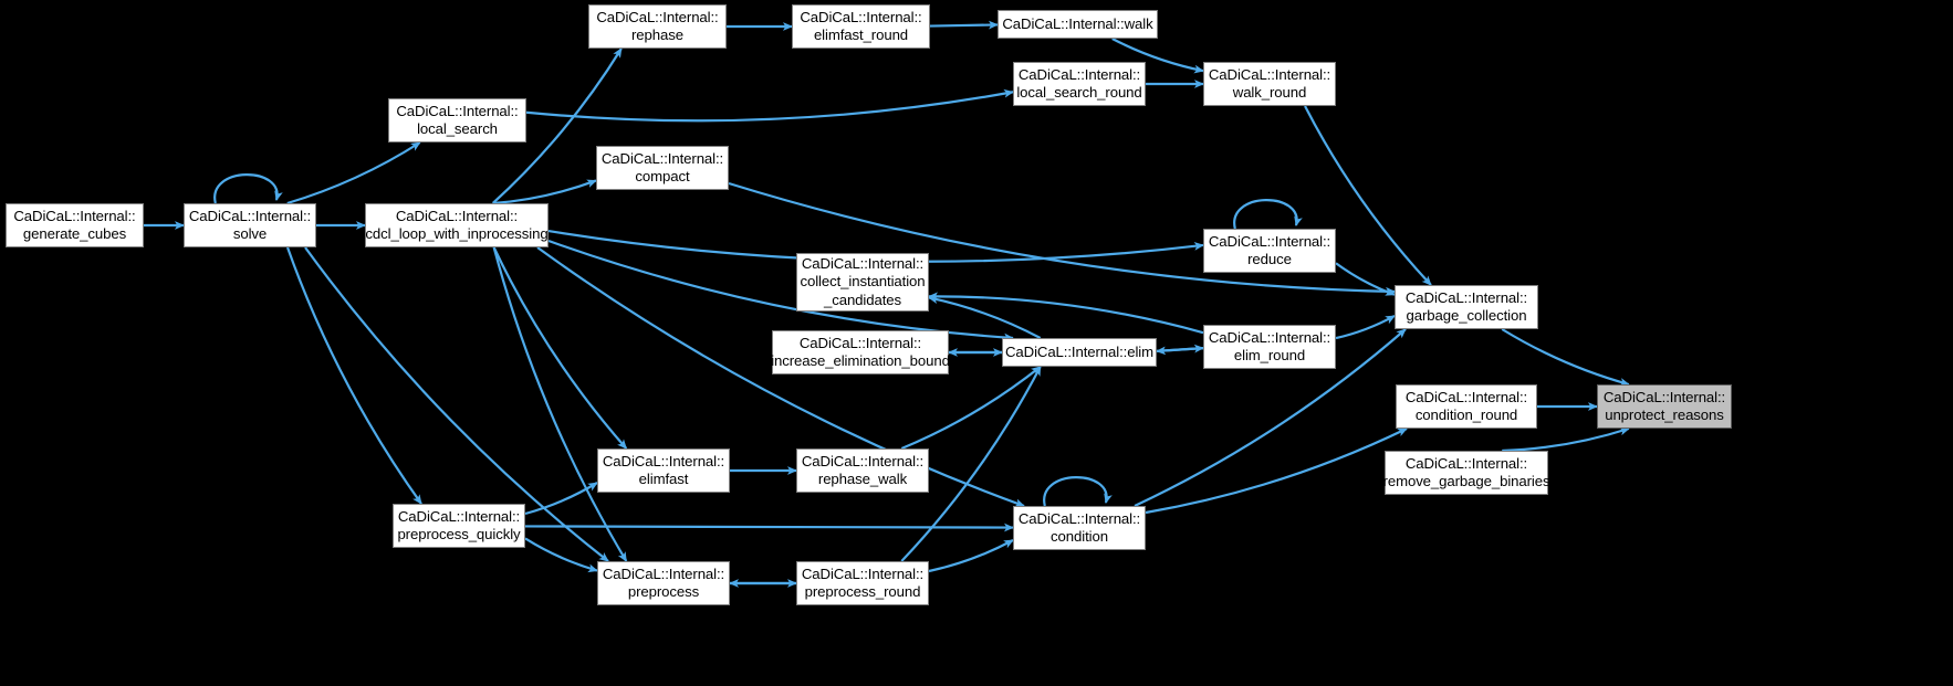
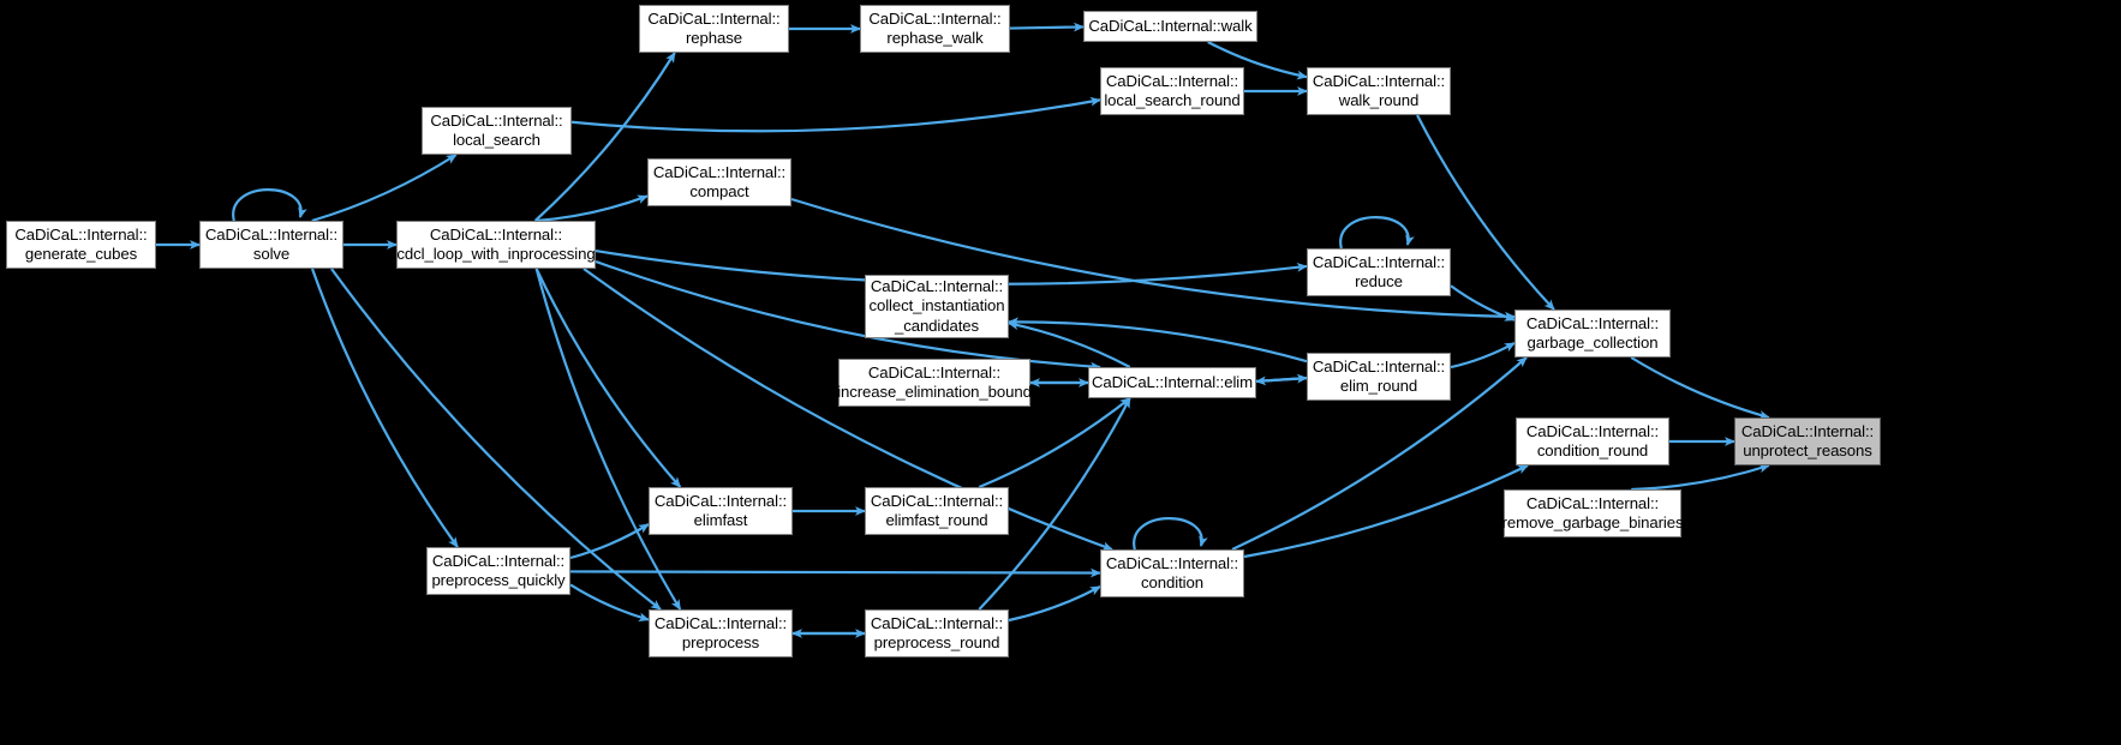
  CaDiCaL::Internal::
  generate_cubes
  CaDiCaL::Internal::
  solve
  CaDiCaL::Internal::
  cdcl_loop_with_inprocessing
  CaDiCaL::Internal::
  local_search
  CaDiCaL::Internal::
  rephase
  CaDiCaL::Internal::
- elimfast_round
+ rephase_walk
  CaDiCaL::Internal::walk
  CaDiCaL::Internal::
  local_search_round
  CaDiCaL::Internal::
  walk_round
  CaDiCaL::Internal::
  compact
  CaDiCaL::Internal::
  reduce
  CaDiCaL::Internal::
  garbage_collection
  CaDiCaL::Internal::
  collect_instantiation
  _candidates
  CaDiCaL::Internal::
  increase_elimination_bound
  CaDiCaL::Internal::elim
  CaDiCaL::Internal::
  elim_round
  CaDiCaL::Internal::
  condition_round
  CaDiCaL::Internal::
  unprotect_reasons
  CaDiCaL::Internal::
  remove_garbage_binaries
  CaDiCaL::Internal::
  elimfast
  CaDiCaL::Internal::
- rephase_walk
+ elimfast_round
  CaDiCaL::Internal::
  preprocess_quickly
  CaDiCaL::Internal::
  condition
  CaDiCaL::Internal::
  preprocess
  CaDiCaL::Internal::
  preprocess_round
